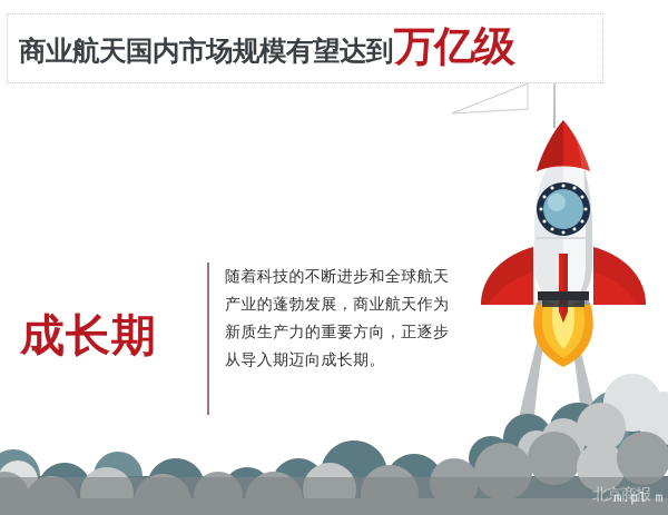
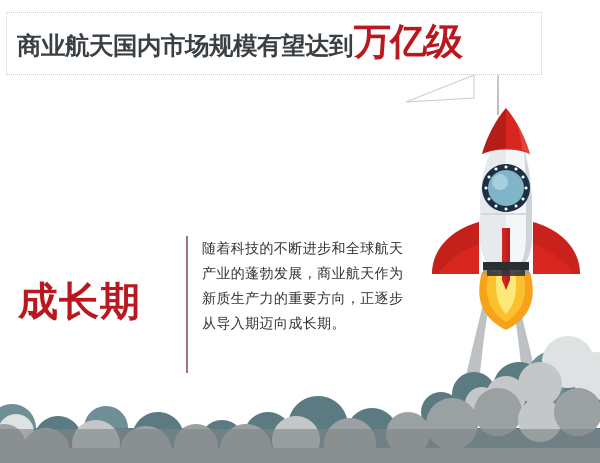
  商业航天国内市场规模有望达到
  万亿级
  成长期
  随着科技的不断进步和全球航天产业的蓬勃发展，商业航天作为新质生产力的重要方向，正逐步从导入期迈向成长期。
- m.pl m
- 北京商报
